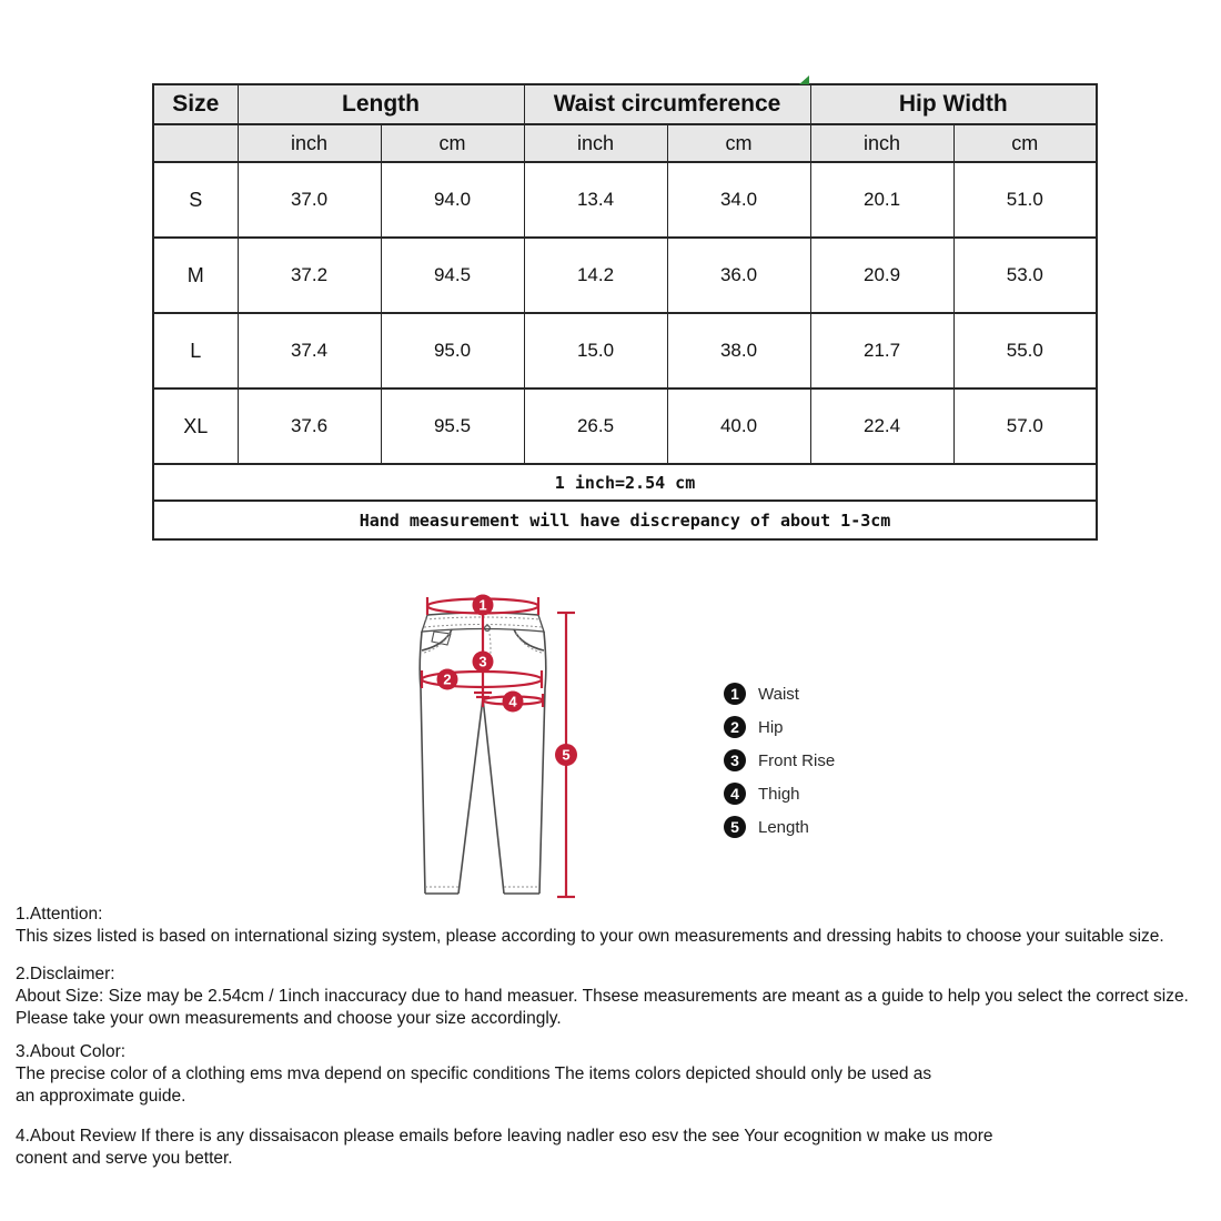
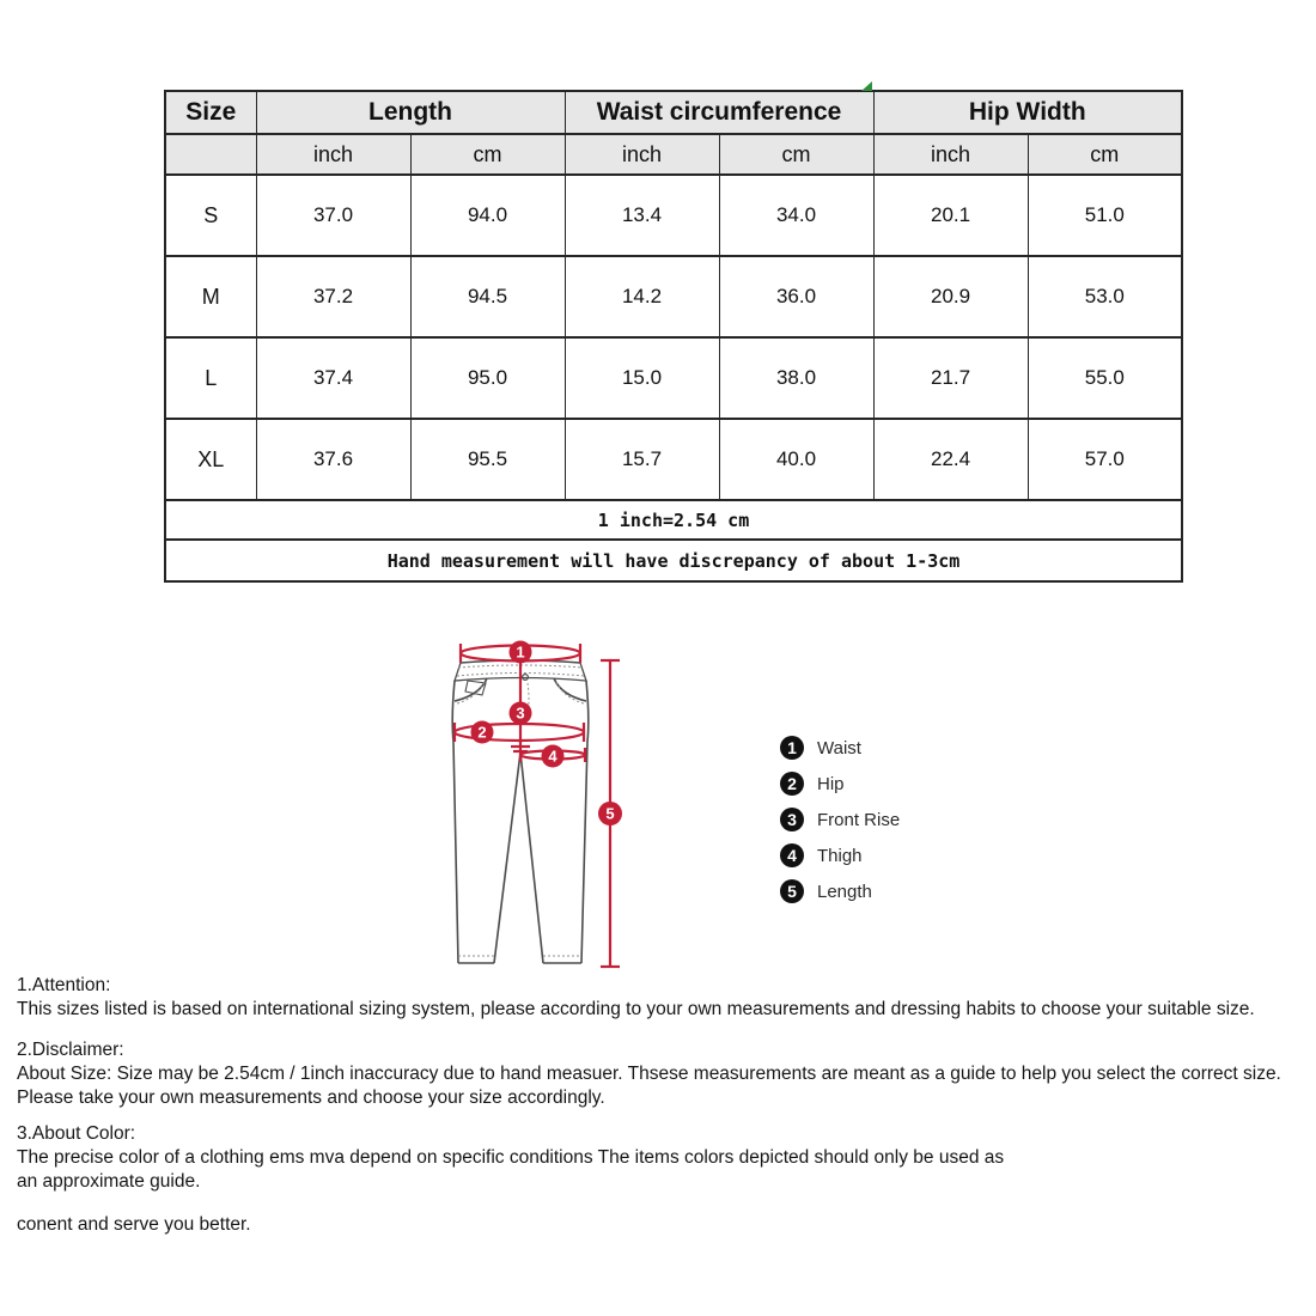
  Size	Length	Waist circumference	Hip Width
  	inch	cm	inch	cm	inch	cm
  S	37.0	94.0	13.4	34.0	20.1	51.0
  M	37.2	94.5	14.2	36.0	20.9	53.0
  L	37.4	95.0	15.0	38.0	21.7	55.0
- XL	37.6	95.5	26.5	40.0	22.4	57.0
+ XL	37.6	95.5	15.7	40.0	22.4	57.0
  1 inch=2.54 cm
  Hand measurement will have discrepancy of about 1-3cm
  1
  2
  3
  4
  5
  1
  Waist
  2
  Hip
  3
  Front Rise
  4
  Thigh
  5
  Length
  1.Attention:
  This sizes listed is based on international sizing system, please according to your own measurements and dressing habits to choose your suitable size.
  2.Disclaimer:
  About Size: Size may be 2.54cm / 1inch inaccuracy due to hand measuer. Thsese measurements are meant as a guide to help you select the correct size.
  Please take your own measurements and choose your size accordingly.
  3.About Color:
  The precise color of a clothing ems mva depend on specific conditions The items colors depicted should only be used as
  an approximate guide.
- 4.About Review If there is any dissaisacon please emails before leaving nadler eso esv the see Your ecognition w make us more
  conent and serve you better.
